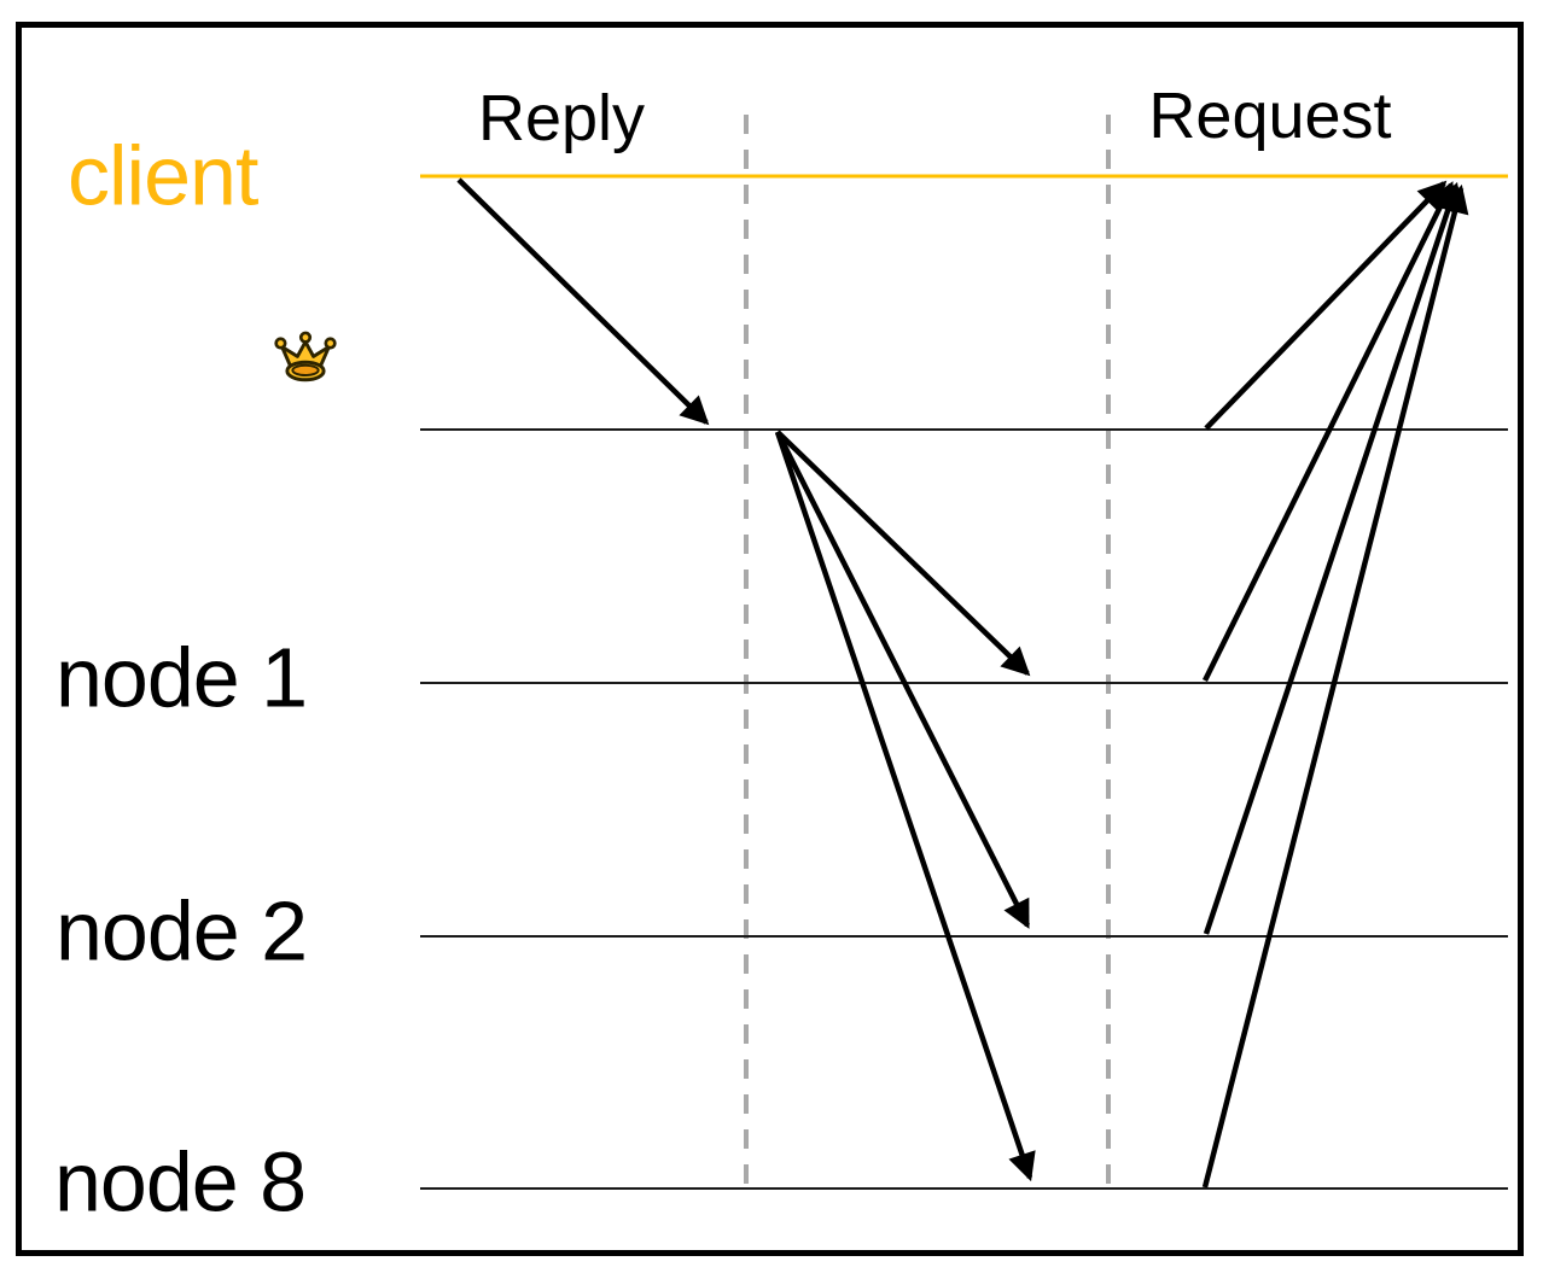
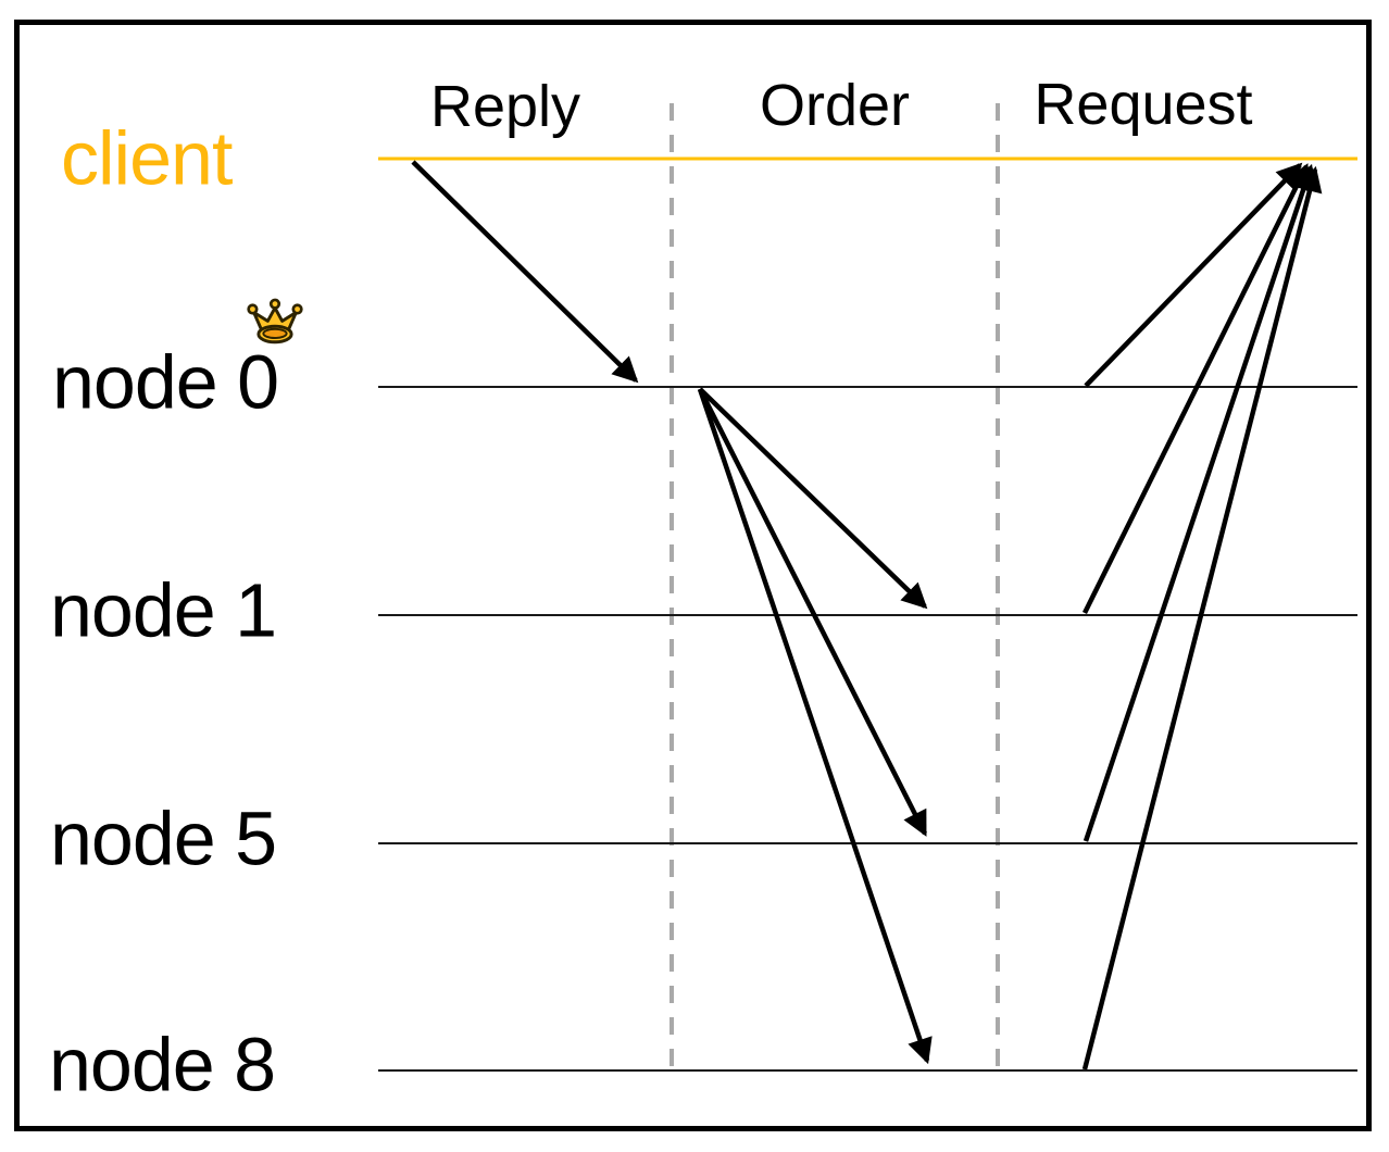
  client
+ node 0
  node 1
- node 2
+ node 5
  node 8
  Reply
+ Order
  Request
